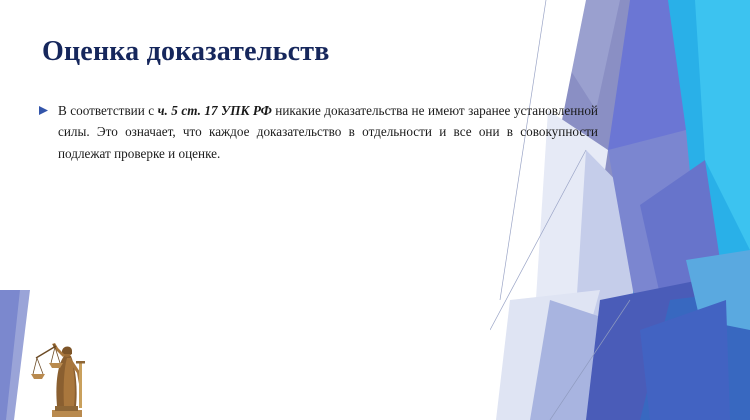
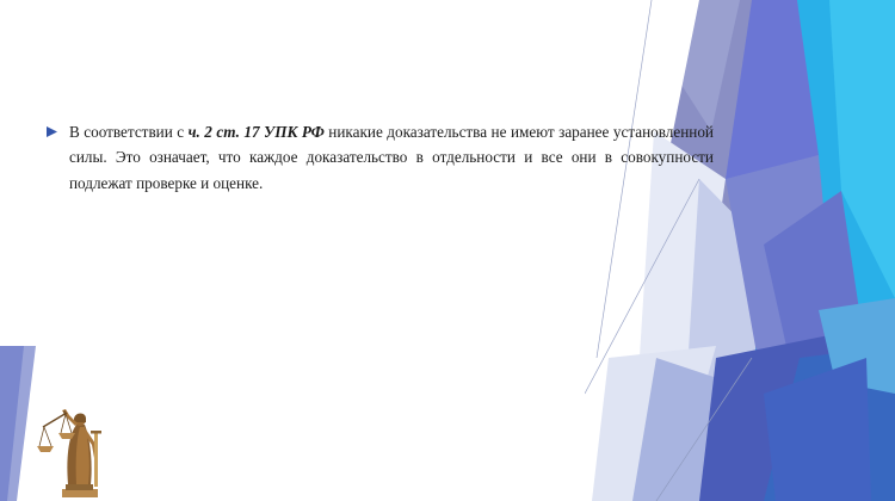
- Оценка доказательств
- В соответствии с ч. 5 ст. 17 УПК РФ никакие доказательства не имеют заранее установленной силы. Это означает, что каждое доказательство в отдельности и все они в совокупности подлежат проверке и оценке.
+ В соответствии с ч. 2 ст. 17 УПК РФ никакие доказательства не имеют заранее установленной силы. Это означает, что каждое доказательство в отдельности и все они в совокупности подлежат проверке и оценке.
